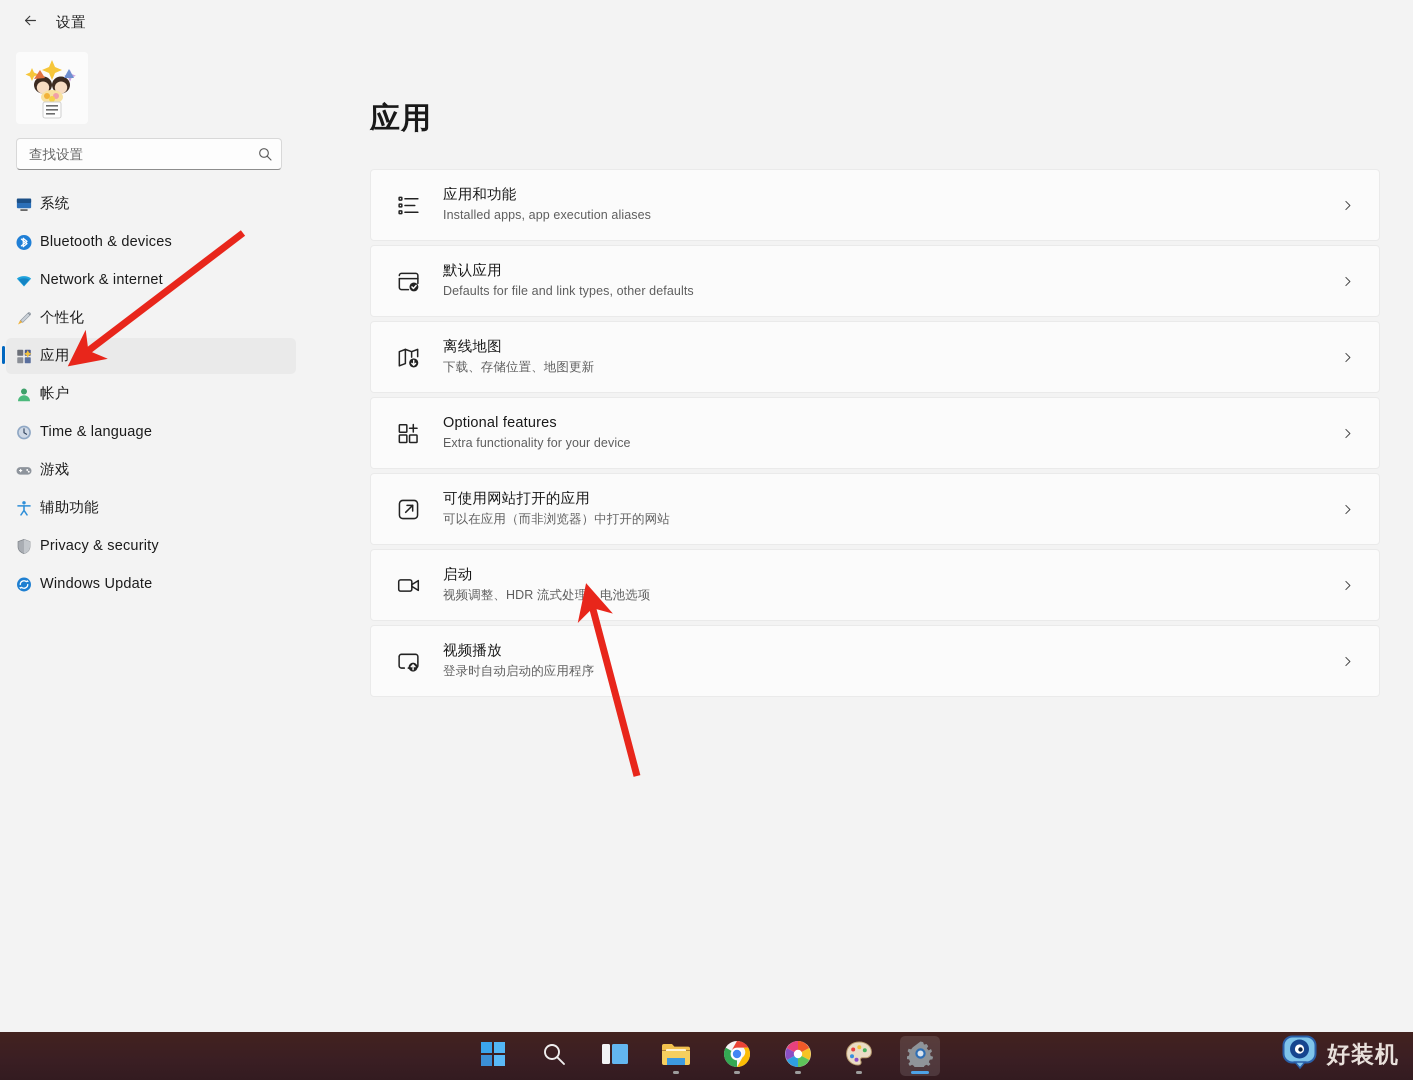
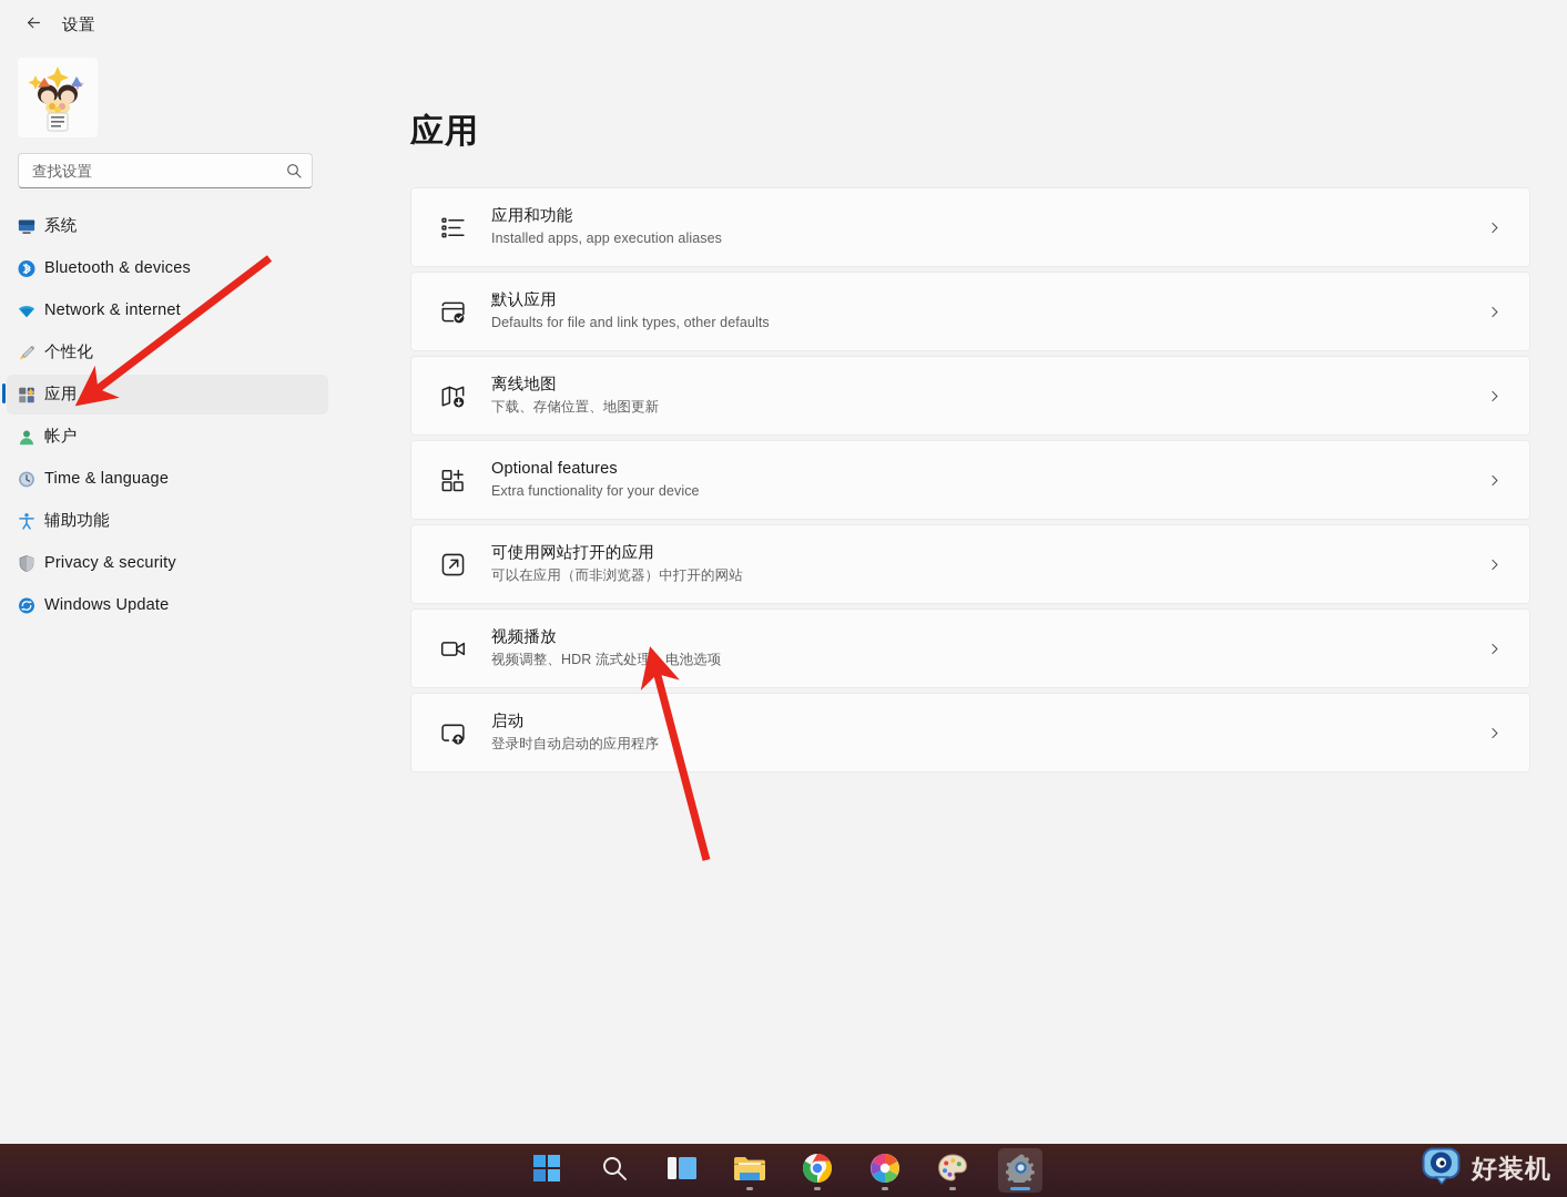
  设置
  查找设置
  系统
  Bluetooth & devices
  Network & internet
  个性化
  应用
  帐户
  Time & language
- 游戏
  辅助功能
  Privacy & security
  Windows Update
  应用
  应用和功能
  Installed apps, app execution aliases
  默认应用
  Defaults for file and link types, other defaults
  离线地图
  下载、存储位置、地图更新
  Optional features
  Extra functionality for your device
  可使用网站打开的应用
  可以在应用（而非浏览器）中打开的网站
- 启动
+ 视频播放
  视频调整、HDR 流式处理、电池选项
- 视频播放
+ 启动
  登录时自动启动的应用程序
  好装机
